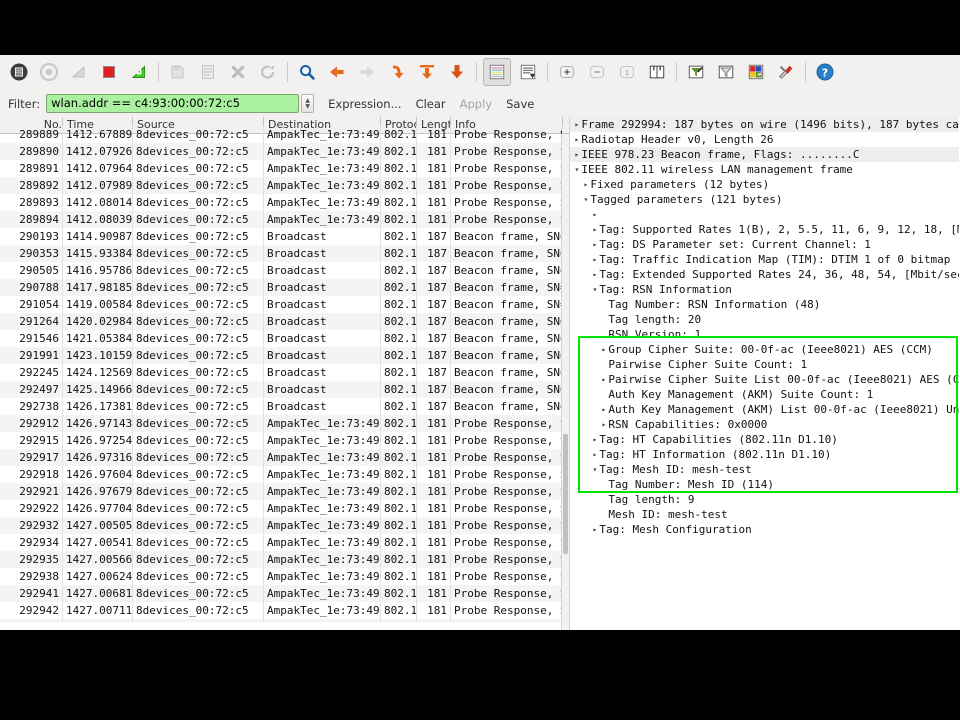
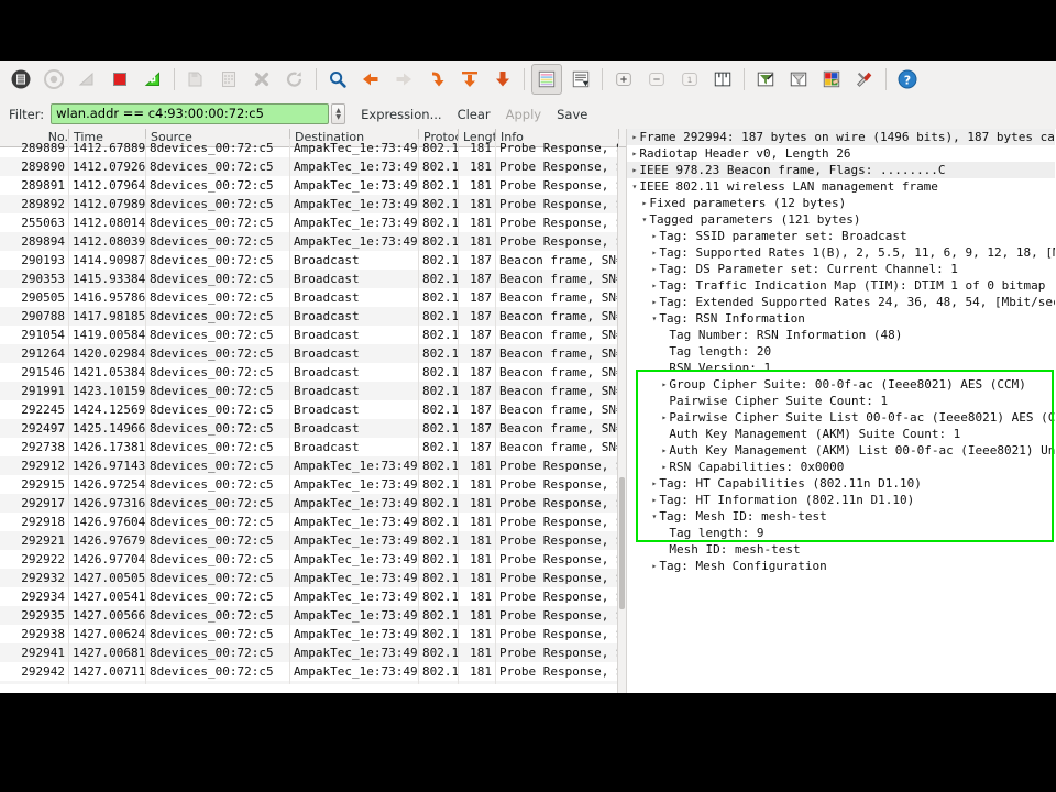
  1
  ?
  Filter:
  wlan.addr == c4:93:00:00:72:c5
  Expression...
  Clear
  Apply
  Save
  No.
  Time
  Source
  Destination
  Protoc
  Lengt
  Info
  289889
  1412.67889
  8devices_00:72:c5
  AmpakTec_1e:73:49
  802.1
  181
  289890
  1412.07926
  8devices_00:72:c5
  AmpakTec_1e:73:49
  802.1
  181
  289891
  1412.07964
  8devices_00:72:c5
  AmpakTec_1e:73:49
  802.1
  181
  289892
  1412.07989
  8devices_00:72:c5
  AmpakTec_1e:73:49
  802.1
  181
- 289893
+ 255063
  1412.08014
  8devices_00:72:c5
  AmpakTec_1e:73:49
  802.1
  181
  289894
  1412.08039
  8devices_00:72:c5
  AmpakTec_1e:73:49
  802.1
  181
  290193
  1414.90987
  8devices_00:72:c5
  Broadcast
  802.1
  187
  Beacon frame, SN
  290353
  1415.93384
  8devices_00:72:c5
  Broadcast
  802.1
  187
  Beacon frame, SN
  290505
  1416.95786
  8devices_00:72:c5
  Broadcast
  802.1
  187
  Beacon frame, SN
  290788
  1417.98185
  8devices_00:72:c5
  Broadcast
  802.1
  187
  Beacon frame, SN
  291054
  1419.00584
  8devices_00:72:c5
  Broadcast
  802.1
  187
  Beacon frame, SN
  291264
  1420.02984
  8devices_00:72:c5
  Broadcast
  802.1
  187
  Beacon frame, SN
  291546
  1421.05384
  8devices_00:72:c5
  Broadcast
  802.1
  187
  Beacon frame, SN
  291991
  1423.10159
  8devices_00:72:c5
  Broadcast
  802.1
  187
  Beacon frame, SN
  292245
  1424.12569
  8devices_00:72:c5
  Broadcast
  802.1
  187
  Beacon frame, SN
  292497
  1425.14966
  8devices_00:72:c5
  Broadcast
  802.1
  187
  Beacon frame, SN
  292738
  1426.17381
  8devices_00:72:c5
  Broadcast
  802.1
  187
  Beacon frame, SN
  292912
  1426.97143
  8devices_00:72:c5
  AmpakTec_1e:73:49
  802.1
  181
  292915
  1426.97254
  8devices_00:72:c5
  AmpakTec_1e:73:49
  802.1
  181
  292917
  1426.97316
  8devices_00:72:c5
  AmpakTec_1e:73:49
  802.1
  181
  292918
  1426.97604
  8devices_00:72:c5
  AmpakTec_1e:73:49
  802.1
  181
  292921
  1426.97679
  8devices_00:72:c5
  AmpakTec_1e:73:49
  802.1
  181
  292922
  1426.97704
  8devices_00:72:c5
  AmpakTec_1e:73:49
  802.1
  181
  292932
  1427.00505
  8devices_00:72:c5
  AmpakTec_1e:73:49
  802.1
  181
  292934
  1427.00541
  8devices_00:72:c5
  AmpakTec_1e:73:49
  802.1
  181
  292935
  1427.00566
  8devices_00:72:c5
  AmpakTec_1e:73:49
  802.1
  181
  292938
  1427.00624
  8devices_00:72:c5
  AmpakTec_1e:73:49
  802.1
  181
  292941
  1427.00681
  8devices_00:72:c5
  AmpakTec_1e:73:49
  802.1
  181
  292942
  1427.00711
  8devices_00:72:c5
  AmpakTec_1e:73:49
  802.1
  181
  ▸
  Frame 292994: 187 bytes on wire (1496 bits), 187 bytes ca
  ▸
  Radiotap Header v0, Length 26
  ▸
  IEEE 978.23 Beacon frame, Flags: ........C
  ▾
  IEEE 802.11 wireless LAN management frame
  ▸
  Fixed parameters (12 bytes)
  ▾
  Tagged parameters (121 bytes)
  ▸
+ Tag: SSID parameter set: Broadcast
  ▸
  Tag: Supported Rates 1(B), 2, 5.5, 11, 6, 9, 12, 18, [
  ▸
  Tag: DS Parameter set: Current Channel: 1
  ▸
  Tag: Traffic Indication Map (TIM): DTIM 1 of 0 bitmap
  ▸
  Tag: Extended Supported Rates 24, 36, 48, 54, [Mbit/se
  ▾
  Tag: RSN Information
  Tag Number: RSN Information (48)
  Tag length: 20
  RSN Version: 1
  ▸
  Group Cipher Suite: 00-0f-ac (Ieee8021) AES (CCM)
  Pairwise Cipher Suite Count: 1
  ▸
  Pairwise Cipher Suite List 00-0f-ac (Ieee8021) AES (C
  Auth Key Management (AKM) Suite Count: 1
  ▸
  Auth Key Management (AKM) List 00-0f-ac (Ieee8021) Un
  ▸
  RSN Capabilities: 0x0000
  ▸
  Tag: HT Capabilities (802.11n D1.10)
  ▸
  Tag: HT Information (802.11n D1.10)
  ▾
  Tag: Mesh ID: mesh-test
- Tag Number: Mesh ID (114)
  Tag length: 9
  Mesh ID: mesh-test
  ▸
  Tag: Mesh Configuration
